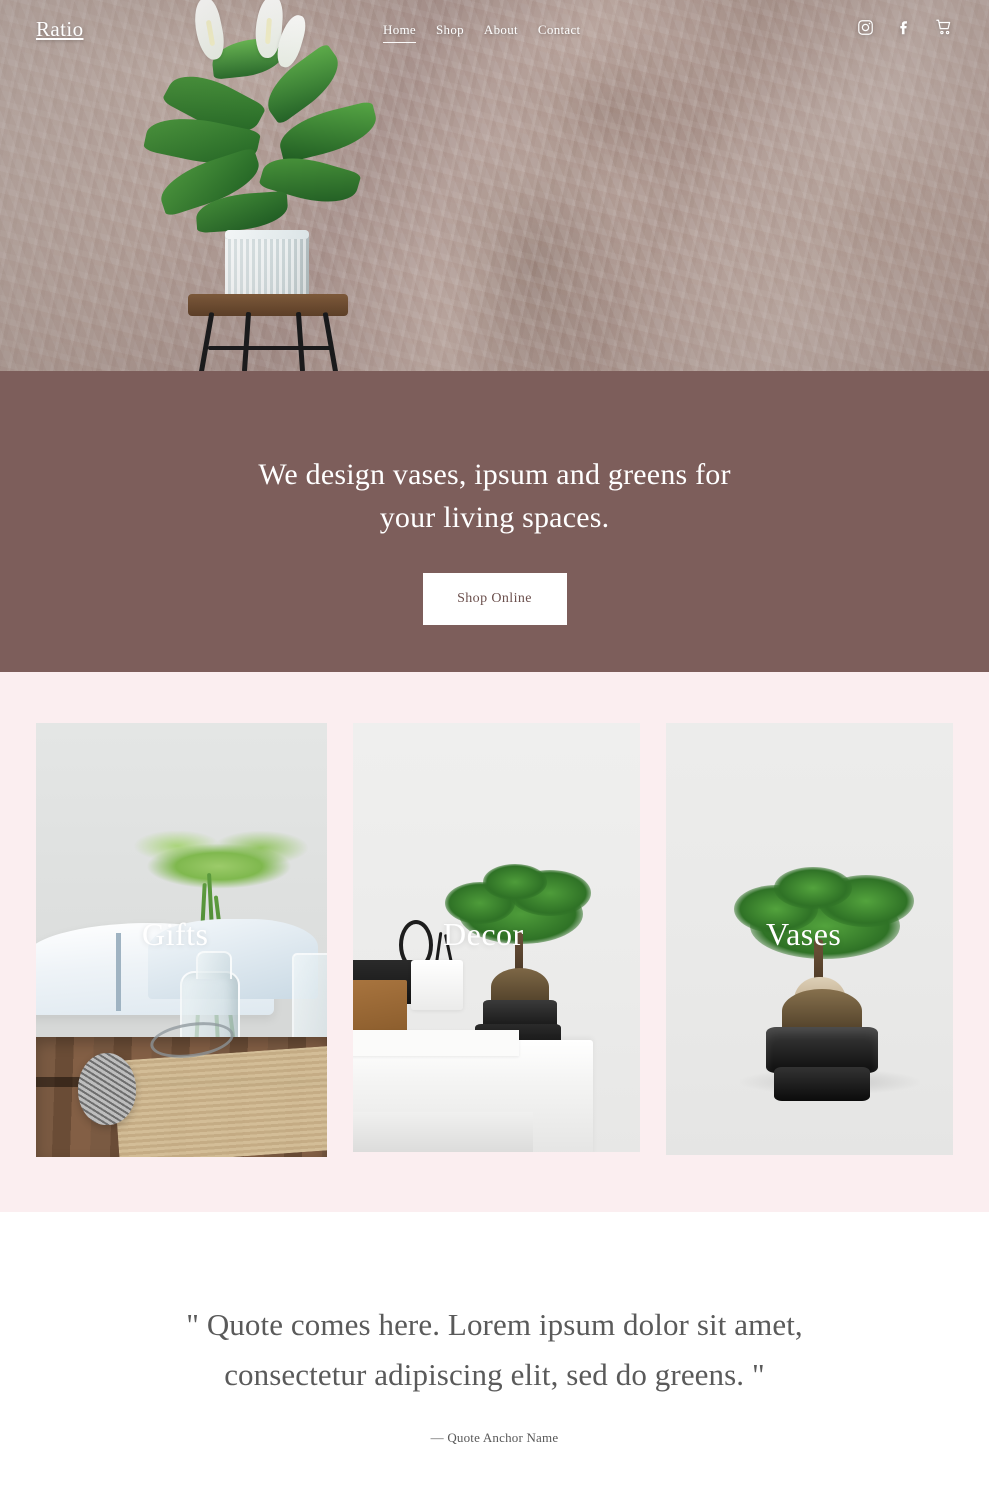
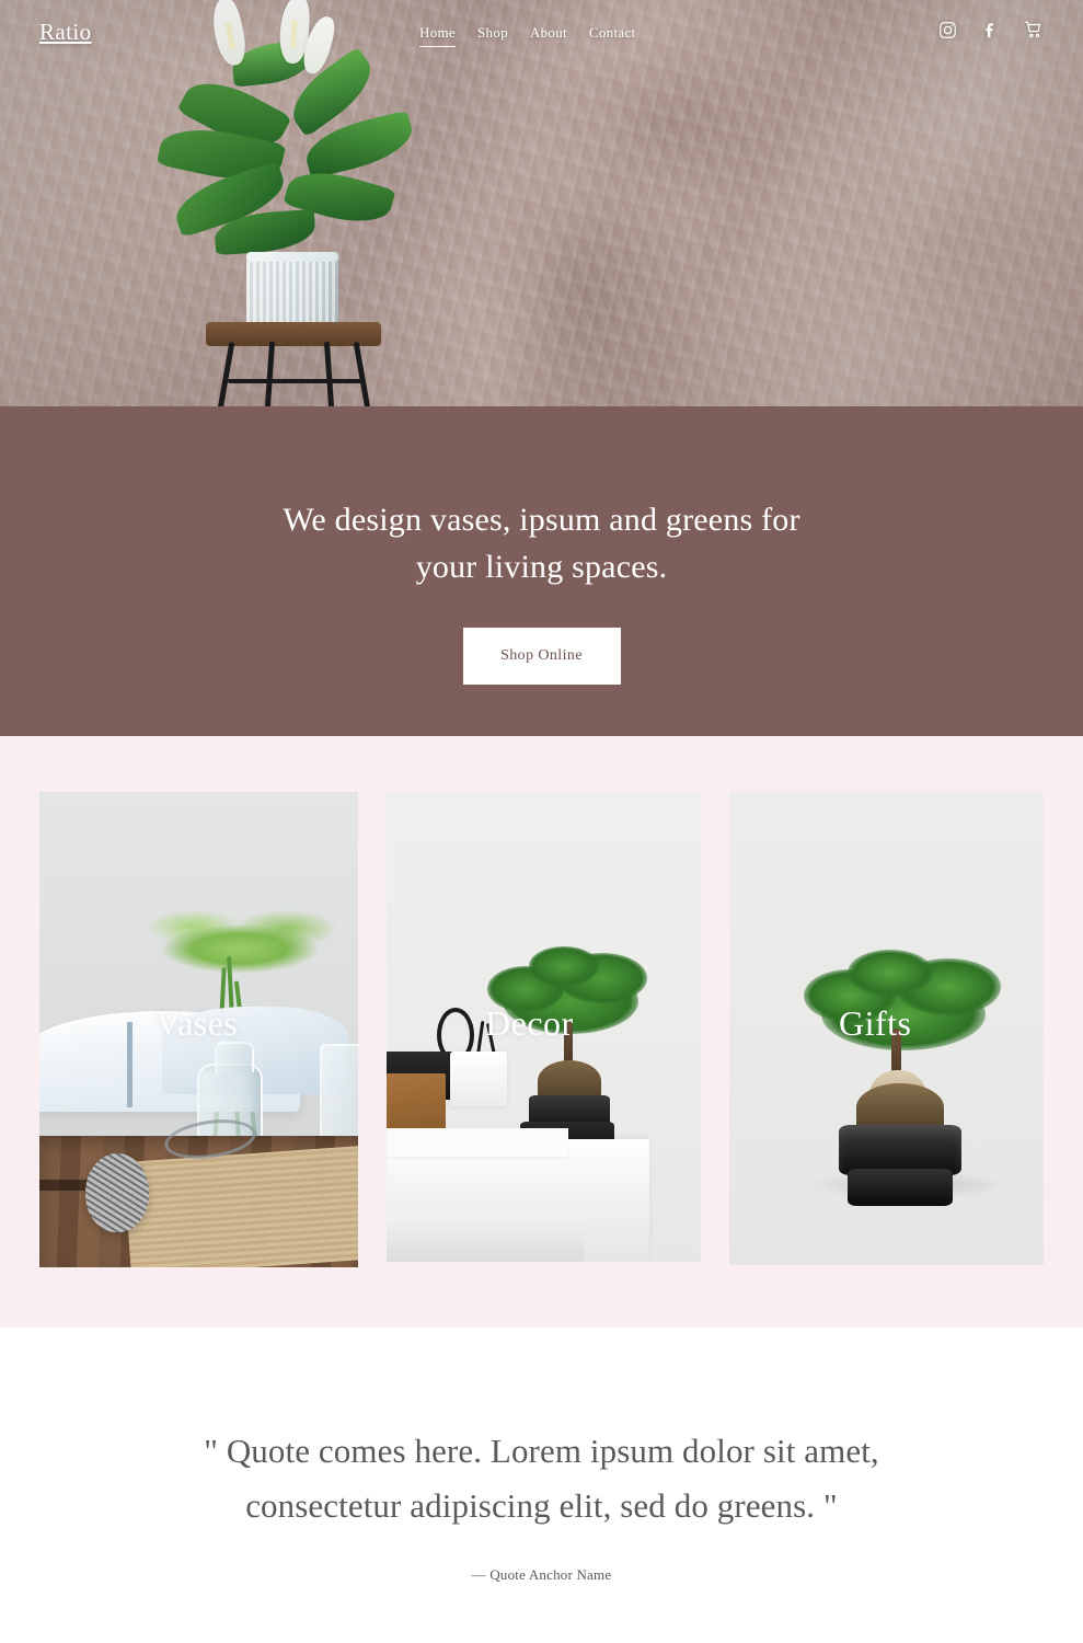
  Ratio
  Home
  Shop
  About
  Contact
  We design vases, ipsum and greens for
  your living spaces.
  Shop Online
- Gifts
+ Vases
  Decor
- Vases
+ Gifts
  " Quote comes here. Lorem ipsum dolor sit amet,
  consectetur adipiscing elit, sed do greens. "
  — Quote Anchor Name
